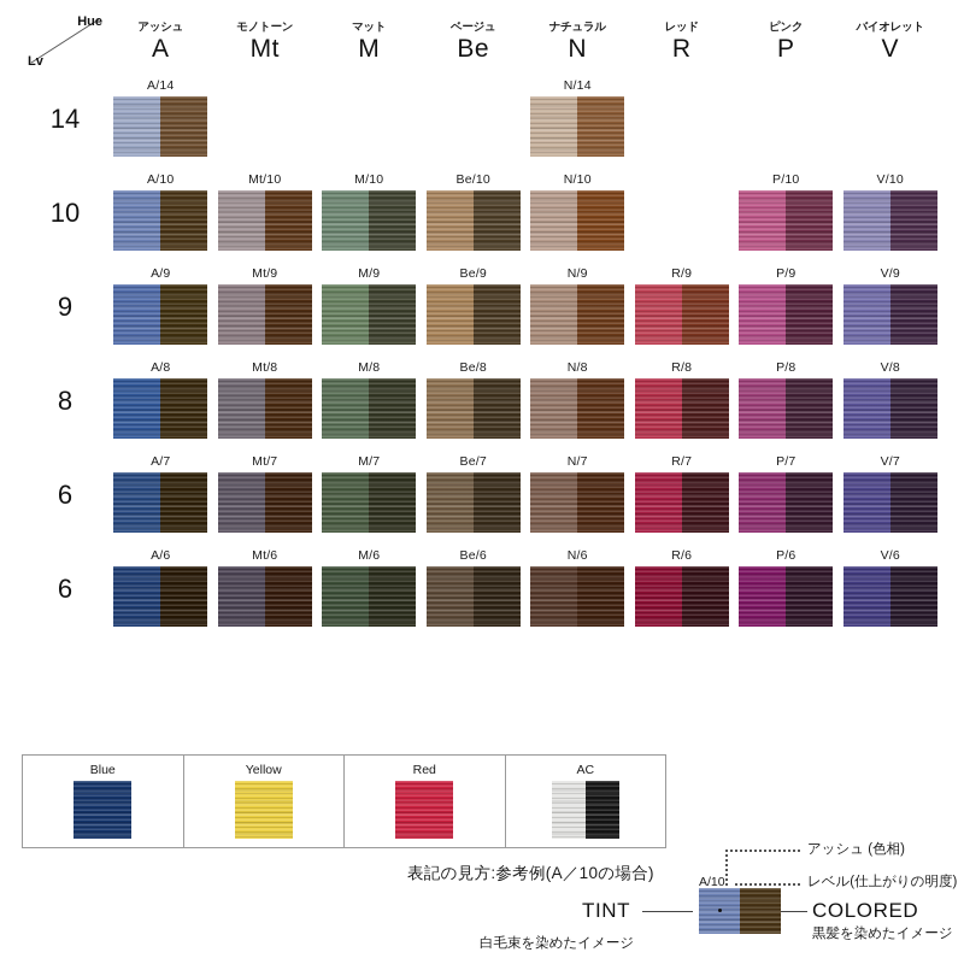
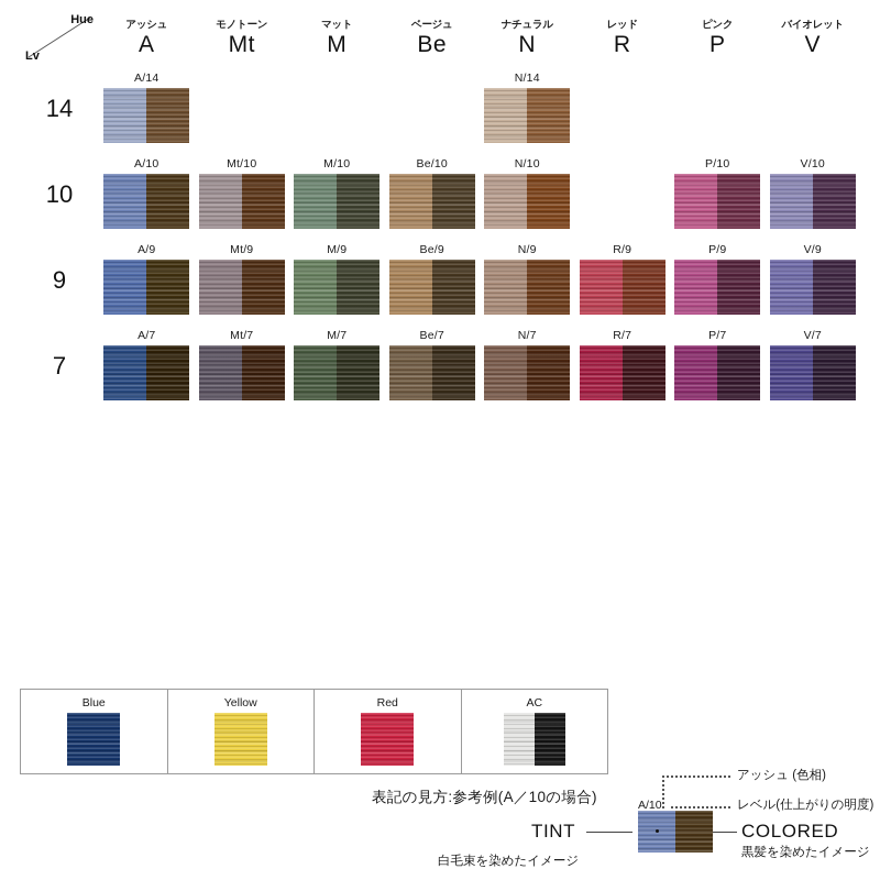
  Hue Lv	アッシュA	モノトーンMt	マットM	ベージュBe	ナチュラルN	レッドR	ピンクP	バイオレットV
  14	A/14				N/14
  10	A/10	Mt/10	M/10	Be/10	N/10		P/10	V/10
  9	A/9	Mt/9	M/9	Be/9	N/9	R/9	P/9	V/9
- 8	A/8	Mt/8	M/8	Be/8	N/8	R/8	P/8	V/8
- 6	A/7	Mt/7	M/7	Be/7	N/7	R/7	P/7	V/7
+ 7	A/7	Mt/7	M/7	Be/7	N/7	R/7	P/7	V/7
- 6	A/6	Mt/6	M/6	Be/6	N/6	R/6	P/6	V/6
  Blue
  Yellow
  Red
  AC
  表記の見方:参考例(A／10の場合)
  アッシュ (色相)
  A/10
  レベル(仕上がりの明度)
  COLORED
  黒髪を染めたイメージ
  TINT
  白毛束を染めたイメージ
